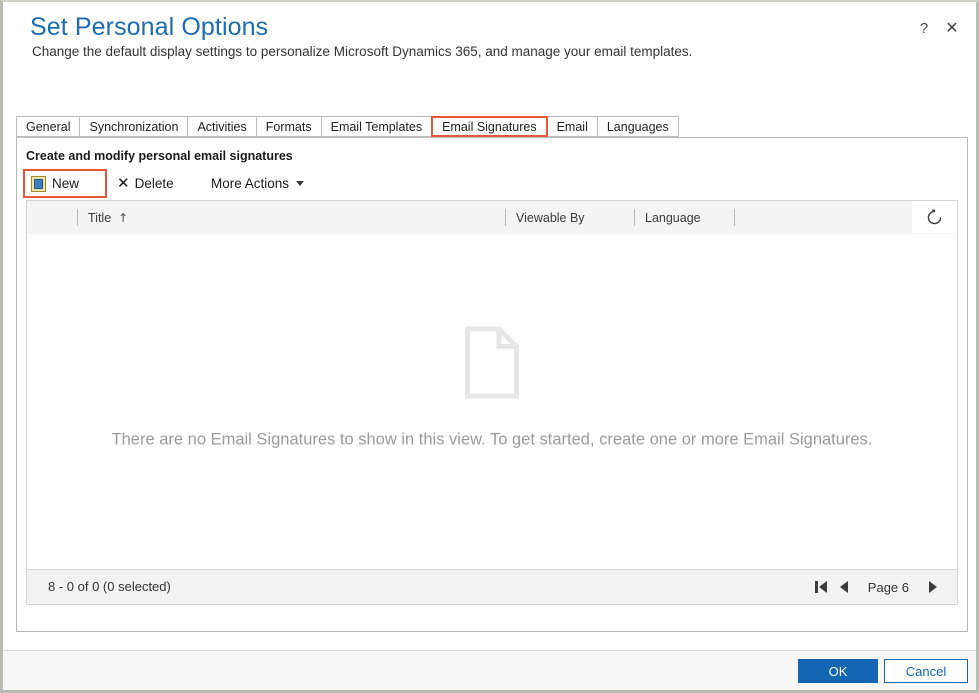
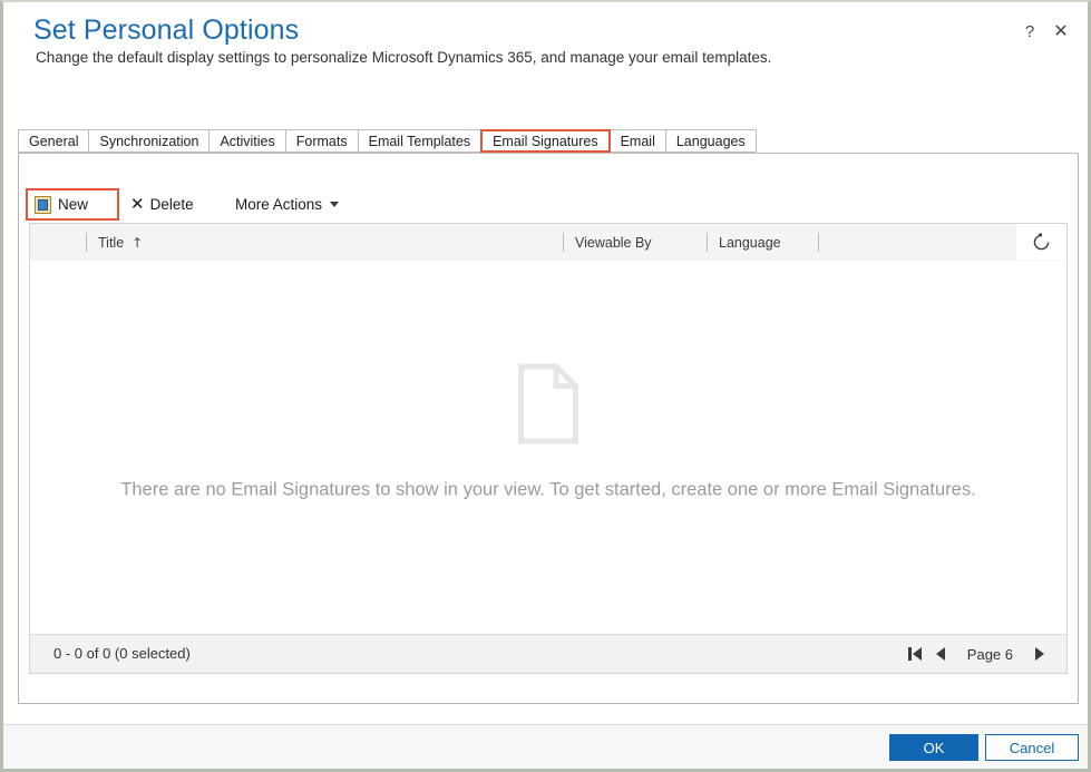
  Set Personal Options
  Change the default display settings to personalize Microsoft Dynamics 365, and manage your email templates.
  ?
  ✕
  General Synchronization Activities Formats Email Templates Email Signatures Email Languages
- Create and modify personal email signatures
  New
  ✕
  Delete
  More Actions
  Title
  ↑
  Viewable By
  Language
- There are no Email Signatures to show in this view. To get started, create one or more Email Signatures.
+ There are no Email Signatures to show in your view. To get started, create one or more Email Signatures.
- 8 - 0 of 0 (0 selected)
+ 0 - 0 of 0 (0 selected)
  Page 6
  OK
  Cancel
